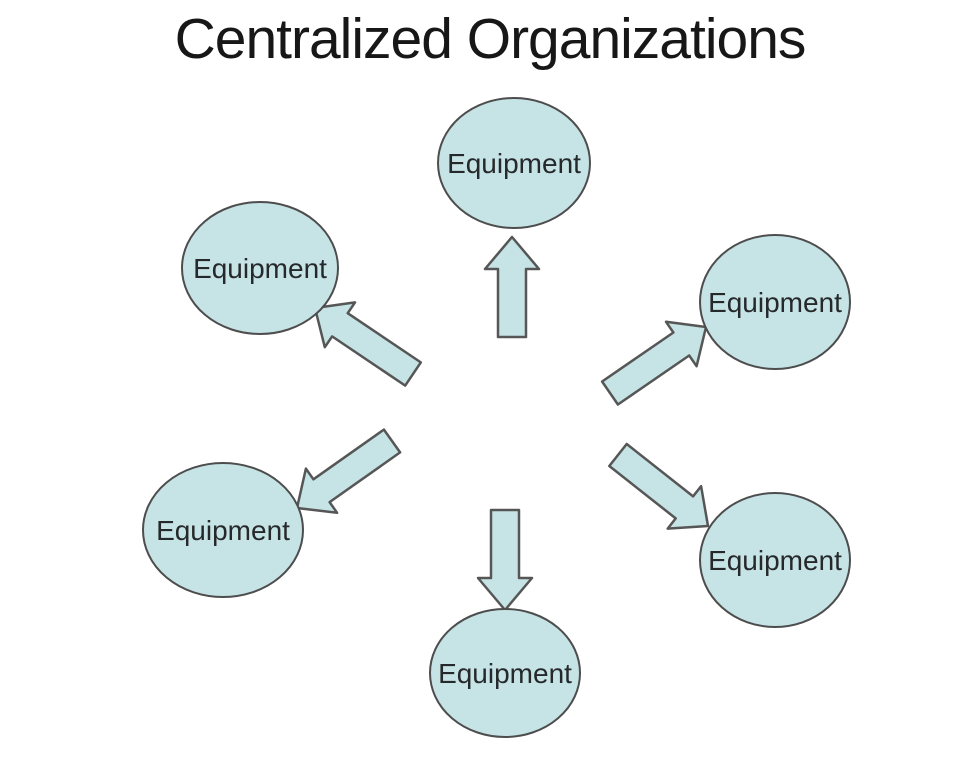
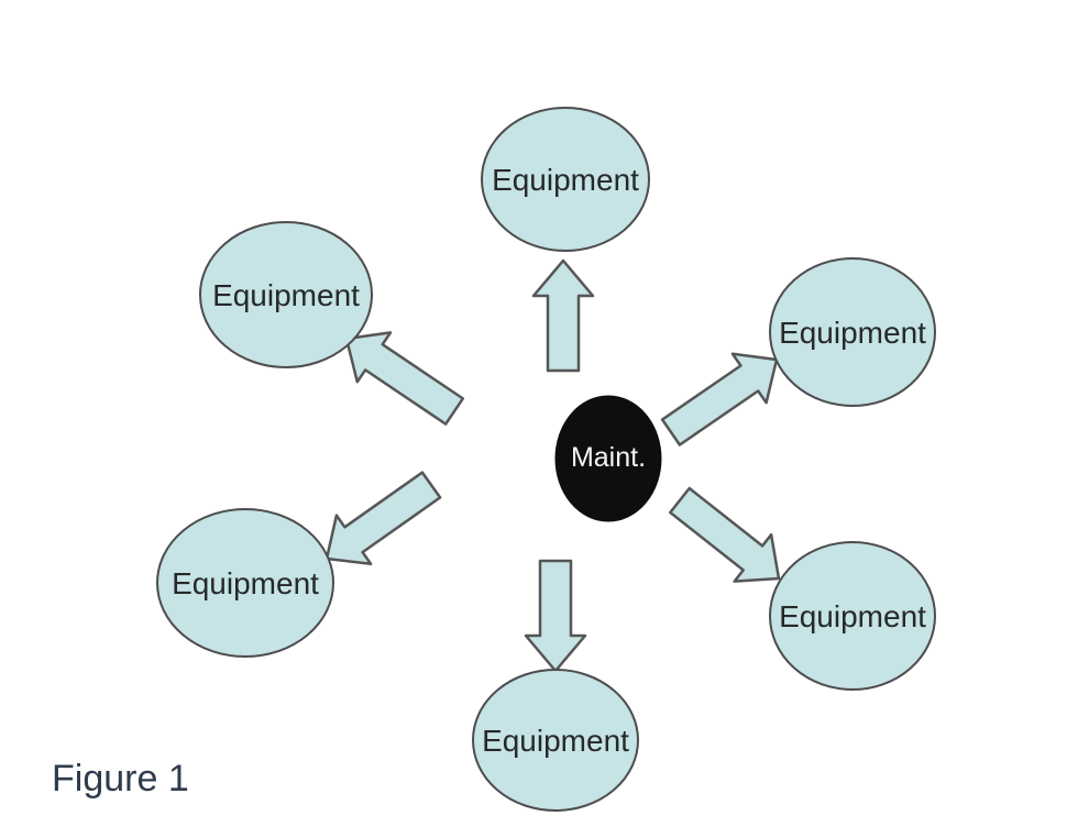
- Centralized Organizations
  Equipment
  Equipment
  Equipment
  Equipment
  Equipment
  Equipment
+ Maint.
+ Figure 1
